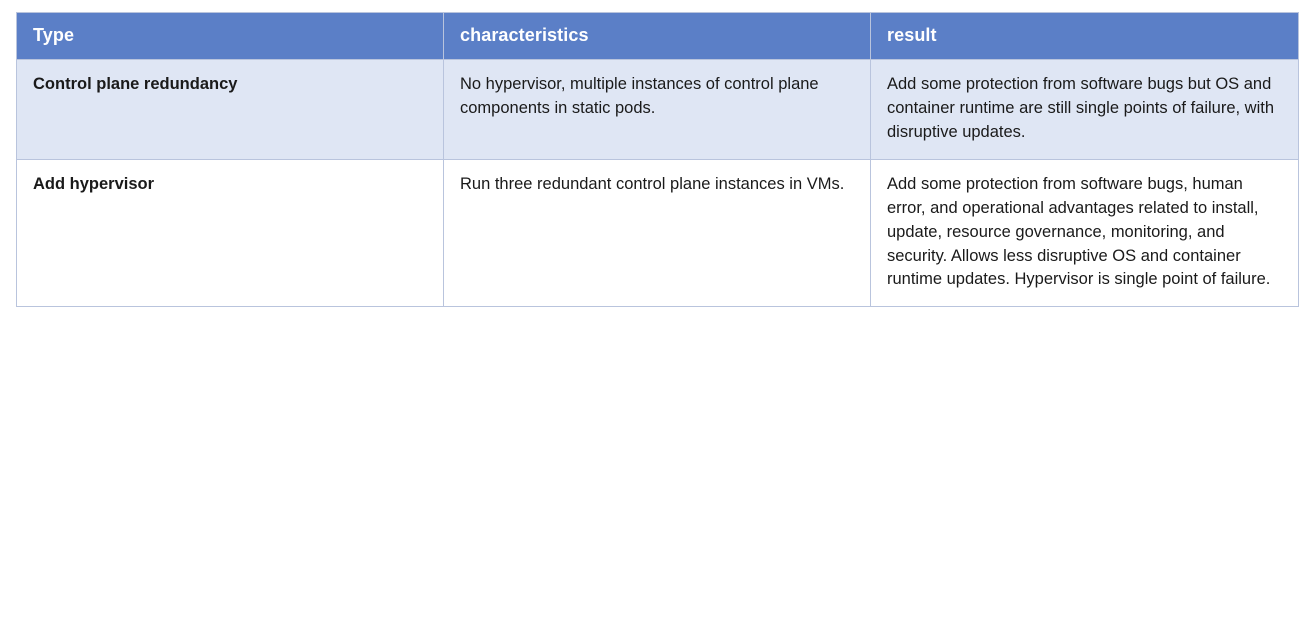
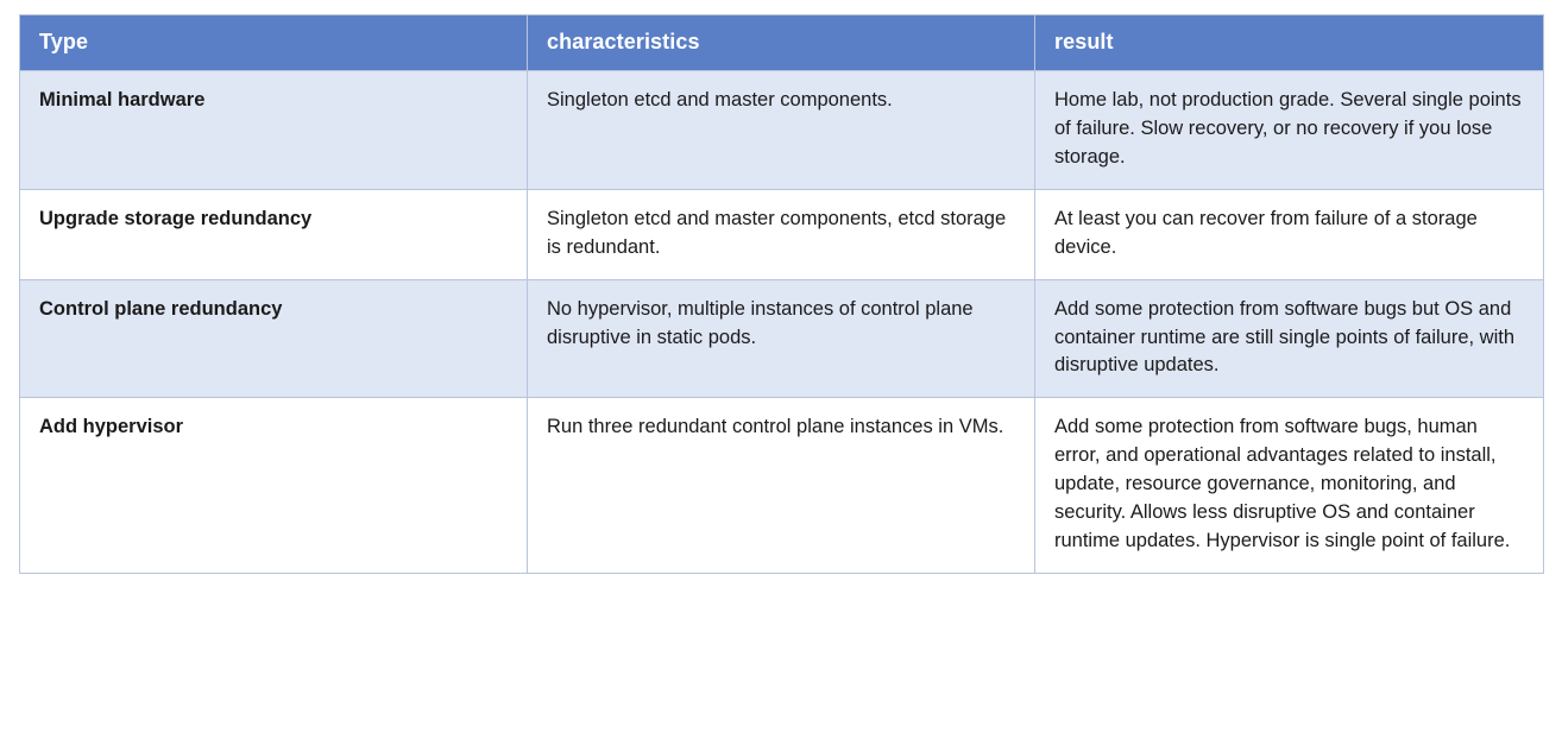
  Type	characteristics	result
+ Minimal hardware	Singleton etcd and master components.	Home lab, not production grade. Several single points of failure. Slow recovery, or no recovery if you lose storage.
+ Upgrade storage redundancy	Singleton etcd and master components, etcd storage is redundant.	At least you can recover from failure of a storage device.
- Control plane redundancy	No hypervisor, multiple instances of control plane components in static pods.	Add some protection from software bugs but OS and container runtime are still single points of failure, with disruptive updates.
+ Control plane redundancy	No hypervisor, multiple instances of control plane disruptive in static pods.	Add some protection from software bugs but OS and container runtime are still single points of failure, with disruptive updates.
  Add hypervisor	Run three redundant control plane instances in VMs.	Add some protection from software bugs, human error, and operational advantages related to install, update, resource governance, monitoring, and security. Allows less disruptive OS and container runtime updates. Hypervisor is single point of failure.
